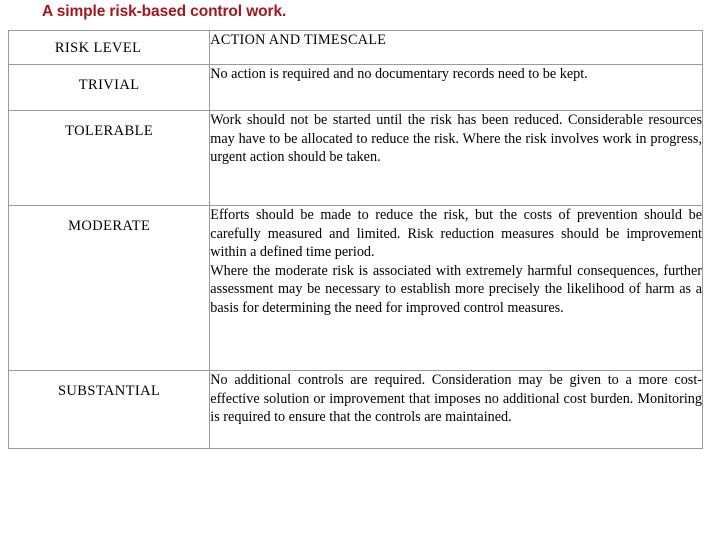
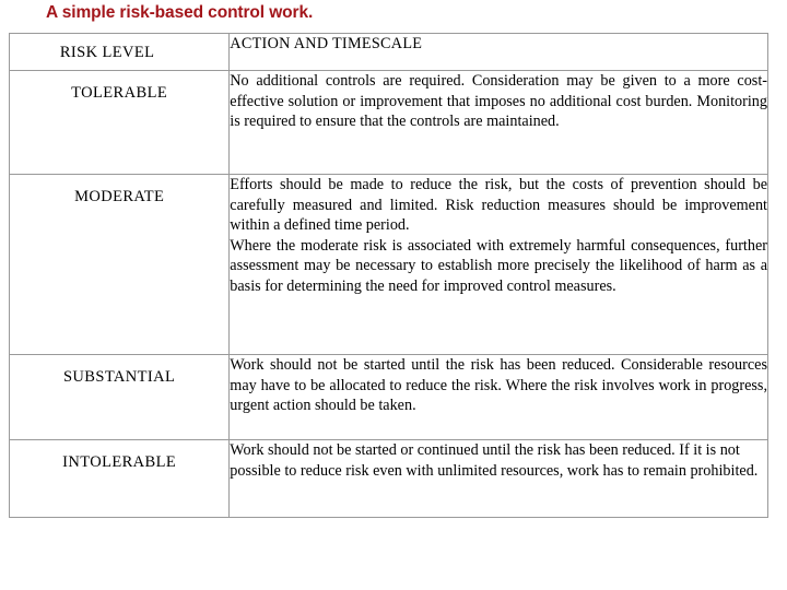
  A simple risk-based control work.
  RISK LEVEL	ACTION AND TIMESCALE
- TRIVIAL	No action is required and no documentary records need to be kept.
- TOLERABLE	Work should not be started until the risk has been reduced. Considerable resources may have to be allocated to reduce the risk. Where the risk involves work in progress, urgent action should be taken.
+ TOLERABLE	No additional controls are required. Consideration may be given to a more cost-effective solution or improvement that imposes no additional cost burden. Monitoring is required to ensure that the controls are maintained.
  MODERATE	Efforts should be made to reduce the risk, but the costs of prevention should be carefully measured and limited. Risk reduction measures should be improvement within a defined time period. Where the moderate risk is associated with extremely harmful consequences, further assessment may be necessary to establish more precisely the likelihood of harm as a basis for determining the need for improved control measures.
- SUBSTANTIAL	No additional controls are required. Consideration may be given to a more cost-effective solution or improvement that imposes no additional cost burden. Monitoring is required to ensure that the controls are maintained.
+ SUBSTANTIAL	Work should not be started until the risk has been reduced. Considerable resources may have to be allocated to reduce the risk. Where the risk involves work in progress, urgent action should be taken.
+ INTOLERABLE	Work should not be started or continued until the risk has been reduced. If it is not possible to reduce risk even with unlimited resources, work has to remain prohibited.
